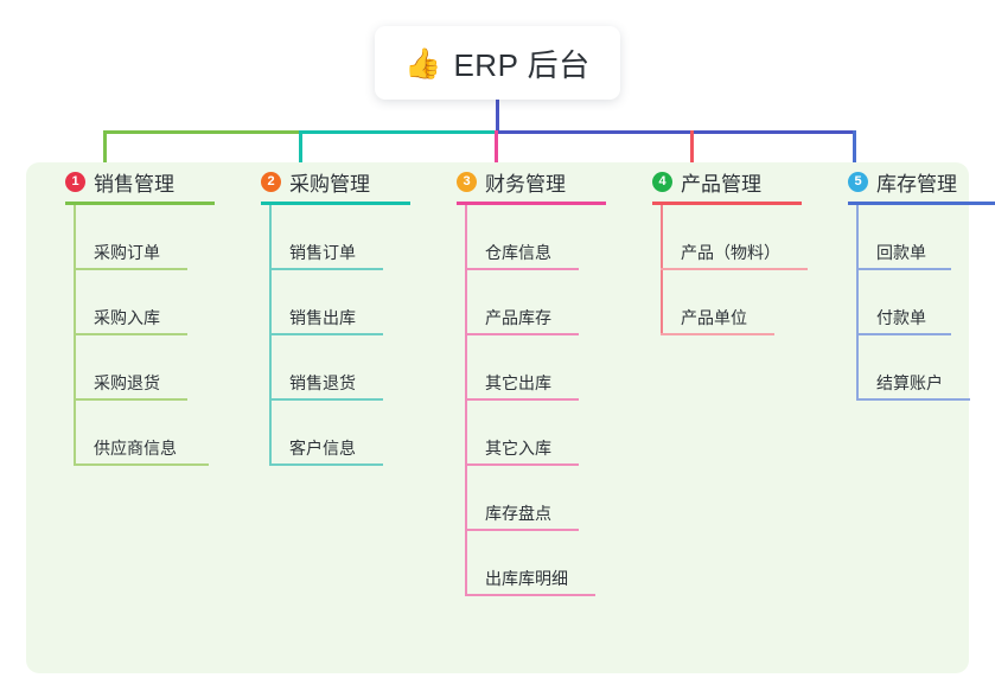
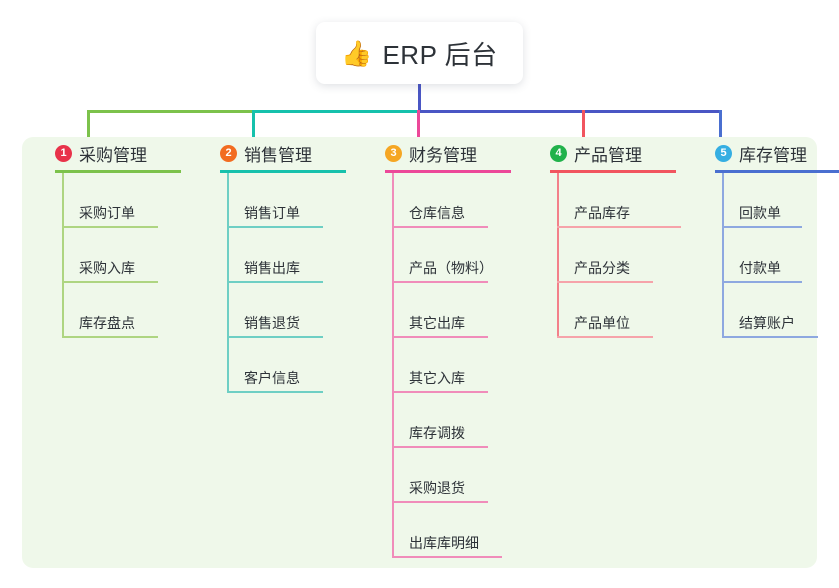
  👍
  ERP 后台
  1
- 销售管理
+ 采购管理
  采购订单
  采购入库
- 采购退货
+ 库存盘点
- 供应商信息
  2
- 采购管理
+ 销售管理
  销售订单
  销售出库
  销售退货
  客户信息
  3
  财务管理
  仓库信息
- 产品库存
+ 产品（物料）
  其它出库
  其它入库
+ 库存调拨
- 库存盘点
+ 采购退货
  出库库明细
  4
  产品管理
- 产品（物料）
+ 产品库存
+ 产品分类
  产品单位
  5
  库存管理
  回款单
  付款单
  结算账户
